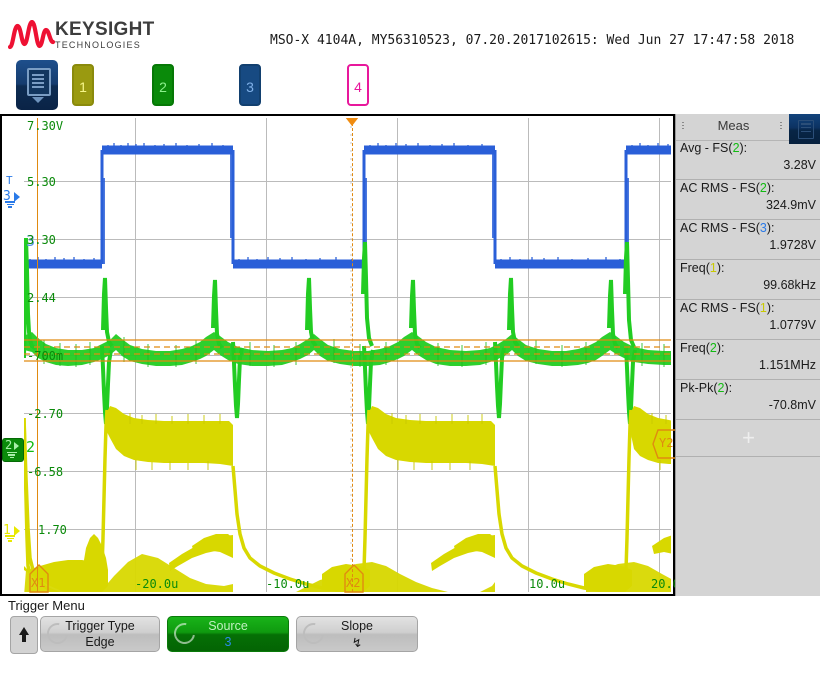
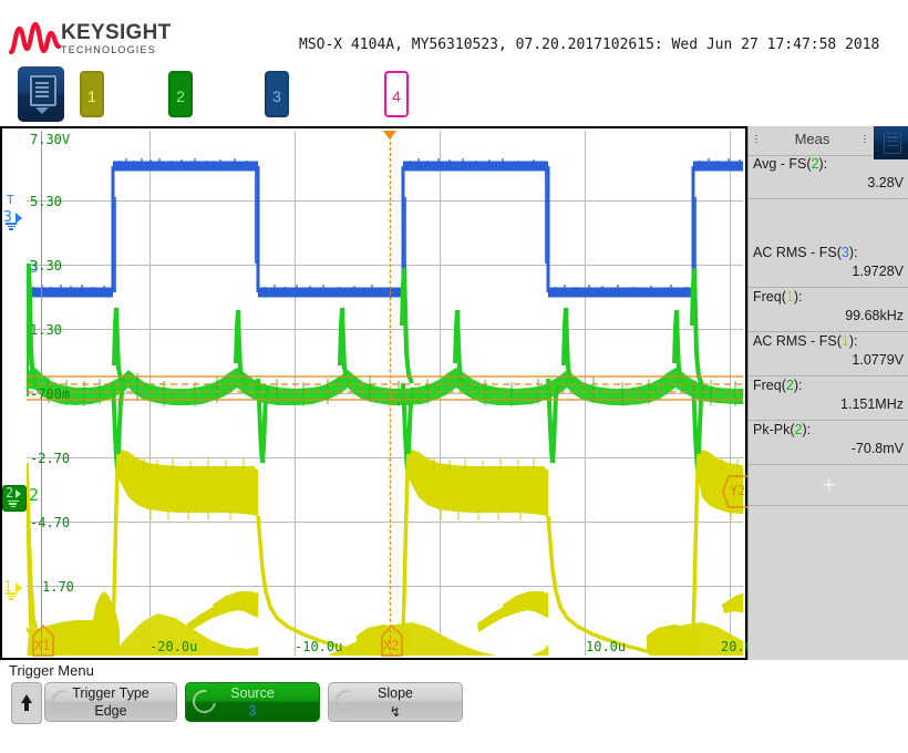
  KEYSIGHT
  TECHNOLOGIES
  MSO-X 4104A, MY56310523, 07.20.2017102615: Wed Jun 27 17:47:58 2018
  1
  2
  3
  4
  T
  3
  2
  1
  3
  2
  7.30V
  5.30
  3.30
- 2.44
+ 1.30
  -700m
  -2.70
- -6.58
+ -4.70
  1.70
  -20.0u
  -10.0u
  10.0u
  X1
  X2
  Y2
  Meas
  Avg - FS(2):
  3.28V
- AC RMS - FS(2):
- 324.9mV
  AC RMS - FS(3):
  1.9728V
  Freq(1):
  99.68kHz
  AC RMS - FS(1):
  1.0779V
  Freq(2):
  1.151MHz
  Pk-Pk(2):
  -70.8mV
  +
  Trigger Menu
  Trigger Type
  Edge
  Source
  3
  Slope
  ↯
